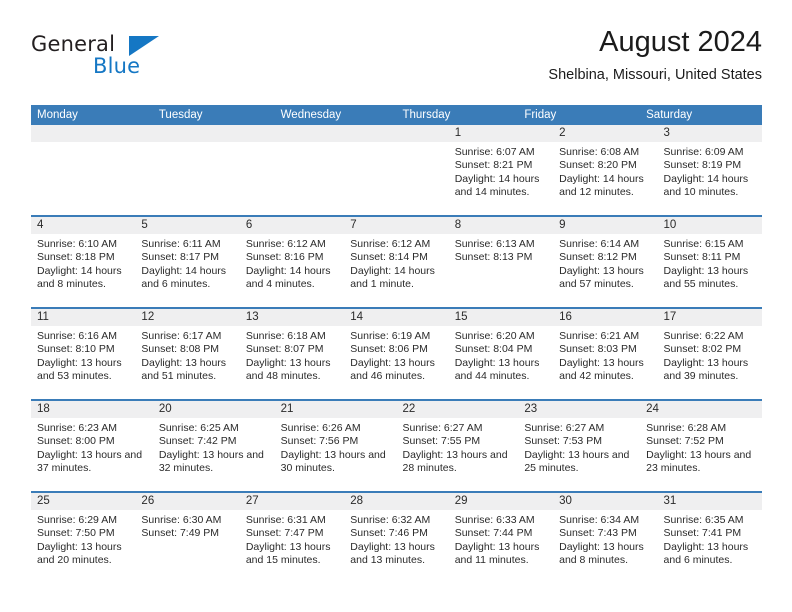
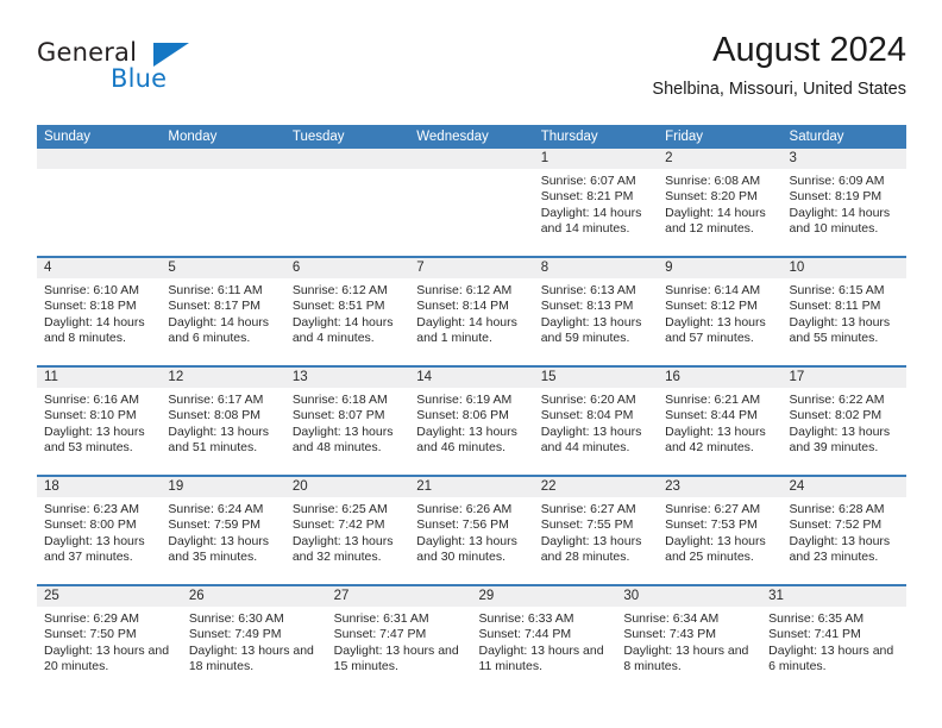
  General
  Blue
  August 2024
  Shelbina, Missouri, United States
+ Sunday
  Monday
  Tuesday
  Wednesday
  Thursday
  Friday
  Saturday
  1
  Sunrise: 6:07 AM
  Sunset: 8:21 PM
  Daylight: 14 hours and 14 minutes.
  2
  Sunrise: 6:08 AM
  Sunset: 8:20 PM
  Daylight: 14 hours and 12 minutes.
  3
  Sunrise: 6:09 AM
  Sunset: 8:19 PM
  Daylight: 14 hours and 10 minutes.
  4
  Sunrise: 6:10 AM
  Sunset: 8:18 PM
  Daylight: 14 hours and 8 minutes.
  5
  Sunrise: 6:11 AM
  Sunset: 8:17 PM
  Daylight: 14 hours and 6 minutes.
  6
  Sunrise: 6:12 AM
- Sunset: 8:16 PM
+ Sunset: 8:51 PM
  Daylight: 14 hours and 4 minutes.
  7
  Sunrise: 6:12 AM
  Sunset: 8:14 PM
  Daylight: 14 hours and 1 minute.
  8
  Sunrise: 6:13 AM
  Sunset: 8:13 PM
+ Daylight: 13 hours and 59 minutes.
  9
  Sunrise: 6:14 AM
  Sunset: 8:12 PM
  Daylight: 13 hours and 57 minutes.
  10
  Sunrise: 6:15 AM
  Sunset: 8:11 PM
  Daylight: 13 hours and 55 minutes.
  11
  Sunrise: 6:16 AM
  Sunset: 8:10 PM
  Daylight: 13 hours and 53 minutes.
  12
  Sunrise: 6:17 AM
  Sunset: 8:08 PM
  Daylight: 13 hours and 51 minutes.
  13
  Sunrise: 6:18 AM
  Sunset: 8:07 PM
  Daylight: 13 hours and 48 minutes.
  14
  Sunrise: 6:19 AM
  Sunset: 8:06 PM
  Daylight: 13 hours and 46 minutes.
  15
  Sunrise: 6:20 AM
  Sunset: 8:04 PM
  Daylight: 13 hours and 44 minutes.
  16
  Sunrise: 6:21 AM
- Sunset: 8:03 PM
+ Sunset: 8:44 PM
  Daylight: 13 hours and 42 minutes.
  17
  Sunrise: 6:22 AM
  Sunset: 8:02 PM
  Daylight: 13 hours and 39 minutes.
  18
  Sunrise: 6:23 AM
  Sunset: 8:00 PM
  Daylight: 13 hours and 37 minutes.
+ 19
+ Sunrise: 6:24 AM
+ Sunset: 7:59 PM
+ Daylight: 13 hours and 35 minutes.
  20
  Sunrise: 6:25 AM
  Sunset: 7:42 PM
  Daylight: 13 hours and 32 minutes.
  21
  Sunrise: 6:26 AM
  Sunset: 7:56 PM
  Daylight: 13 hours and 30 minutes.
  22
  Sunrise: 6:27 AM
  Sunset: 7:55 PM
  Daylight: 13 hours and 28 minutes.
  23
  Sunrise: 6:27 AM
  Sunset: 7:53 PM
  Daylight: 13 hours and 25 minutes.
  24
  Sunrise: 6:28 AM
  Sunset: 7:52 PM
  Daylight: 13 hours and 23 minutes.
  25
  Sunrise: 6:29 AM
  Sunset: 7:50 PM
  Daylight: 13 hours and 20 minutes.
  26
  Sunrise: 6:30 AM
  Sunset: 7:49 PM
+ Daylight: 13 hours and 18 minutes.
  27
  Sunrise: 6:31 AM
  Sunset: 7:47 PM
  Daylight: 13 hours and 15 minutes.
- 28
- Sunrise: 6:32 AM
- Sunset: 7:46 PM
- Daylight: 13 hours and 13 minutes.
  29
  Sunrise: 6:33 AM
  Sunset: 7:44 PM
  Daylight: 13 hours and 11 minutes.
  30
  Sunrise: 6:34 AM
  Sunset: 7:43 PM
  Daylight: 13 hours and 8 minutes.
  31
  Sunrise: 6:35 AM
  Sunset: 7:41 PM
  Daylight: 13 hours and 6 minutes.
